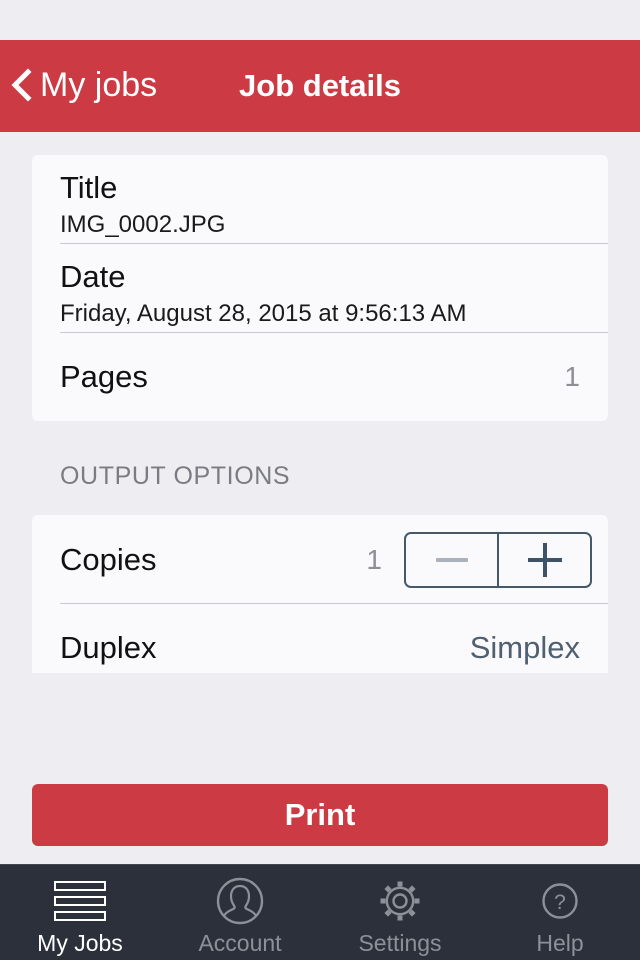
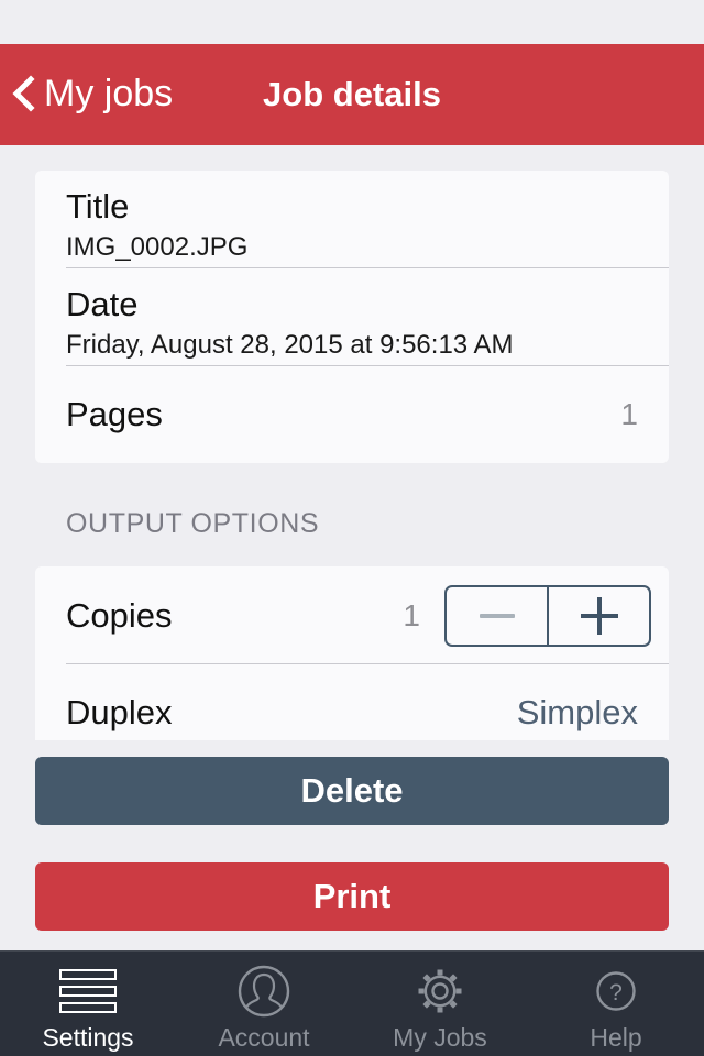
  My jobs
  Job details
  Title
  IMG_0002.JPG
  Date
  Friday, August 28, 2015 at 9:56:13 AM
  Pages
  1
  OUTPUT OPTIONS
  Copies
  1
  Duplex
  Simplex
+ Delete
  Print
- My Jobs
+ Settings
  Account
- Settings
+ My Jobs
  ?
  Help
